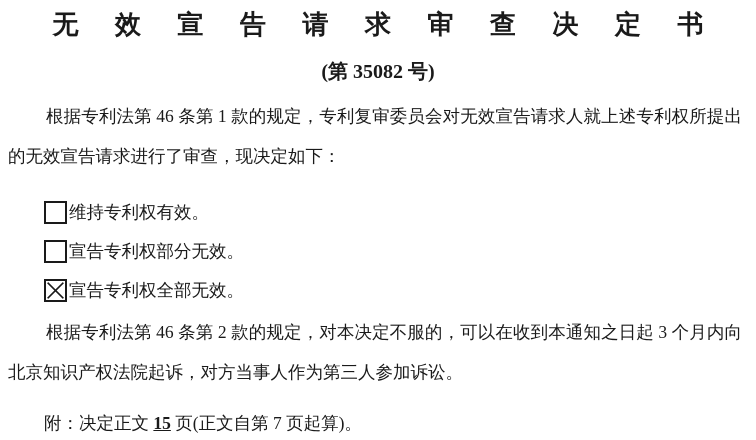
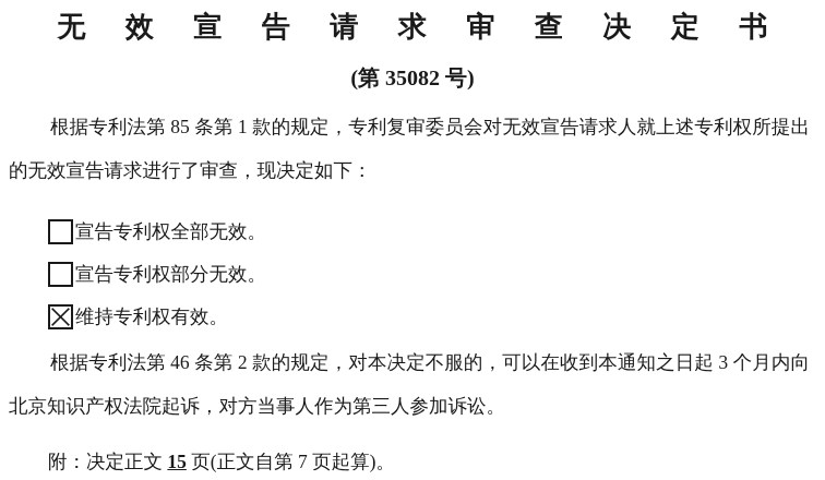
  无 效 宣 告 请 求 审 查 决 定 书
  (第 35082 号)
- 根据专利法第 46 条第 1 款的规定，专利复审委员会对无效宣告请求人就上述专利权所提出的无效宣告请求进行了审查，现决定如下：
+ 根据专利法第 85 条第 1 款的规定，专利复审委员会对无效宣告请求人就上述专利权所提出的无效宣告请求进行了审查，现决定如下：
- 维持专利权有效。
+ 宣告专利权全部无效。
  宣告专利权部分无效。
- 宣告专利权全部无效。
+ 维持专利权有效。
  根据专利法第 46 条第 2 款的规定，对本决定不服的，可以在收到本通知之日起 3 个月内向北京知识产权法院起诉，对方当事人作为第三人参加诉讼。
  附：决定正文 15 页(正文自第 7 页起算)。
